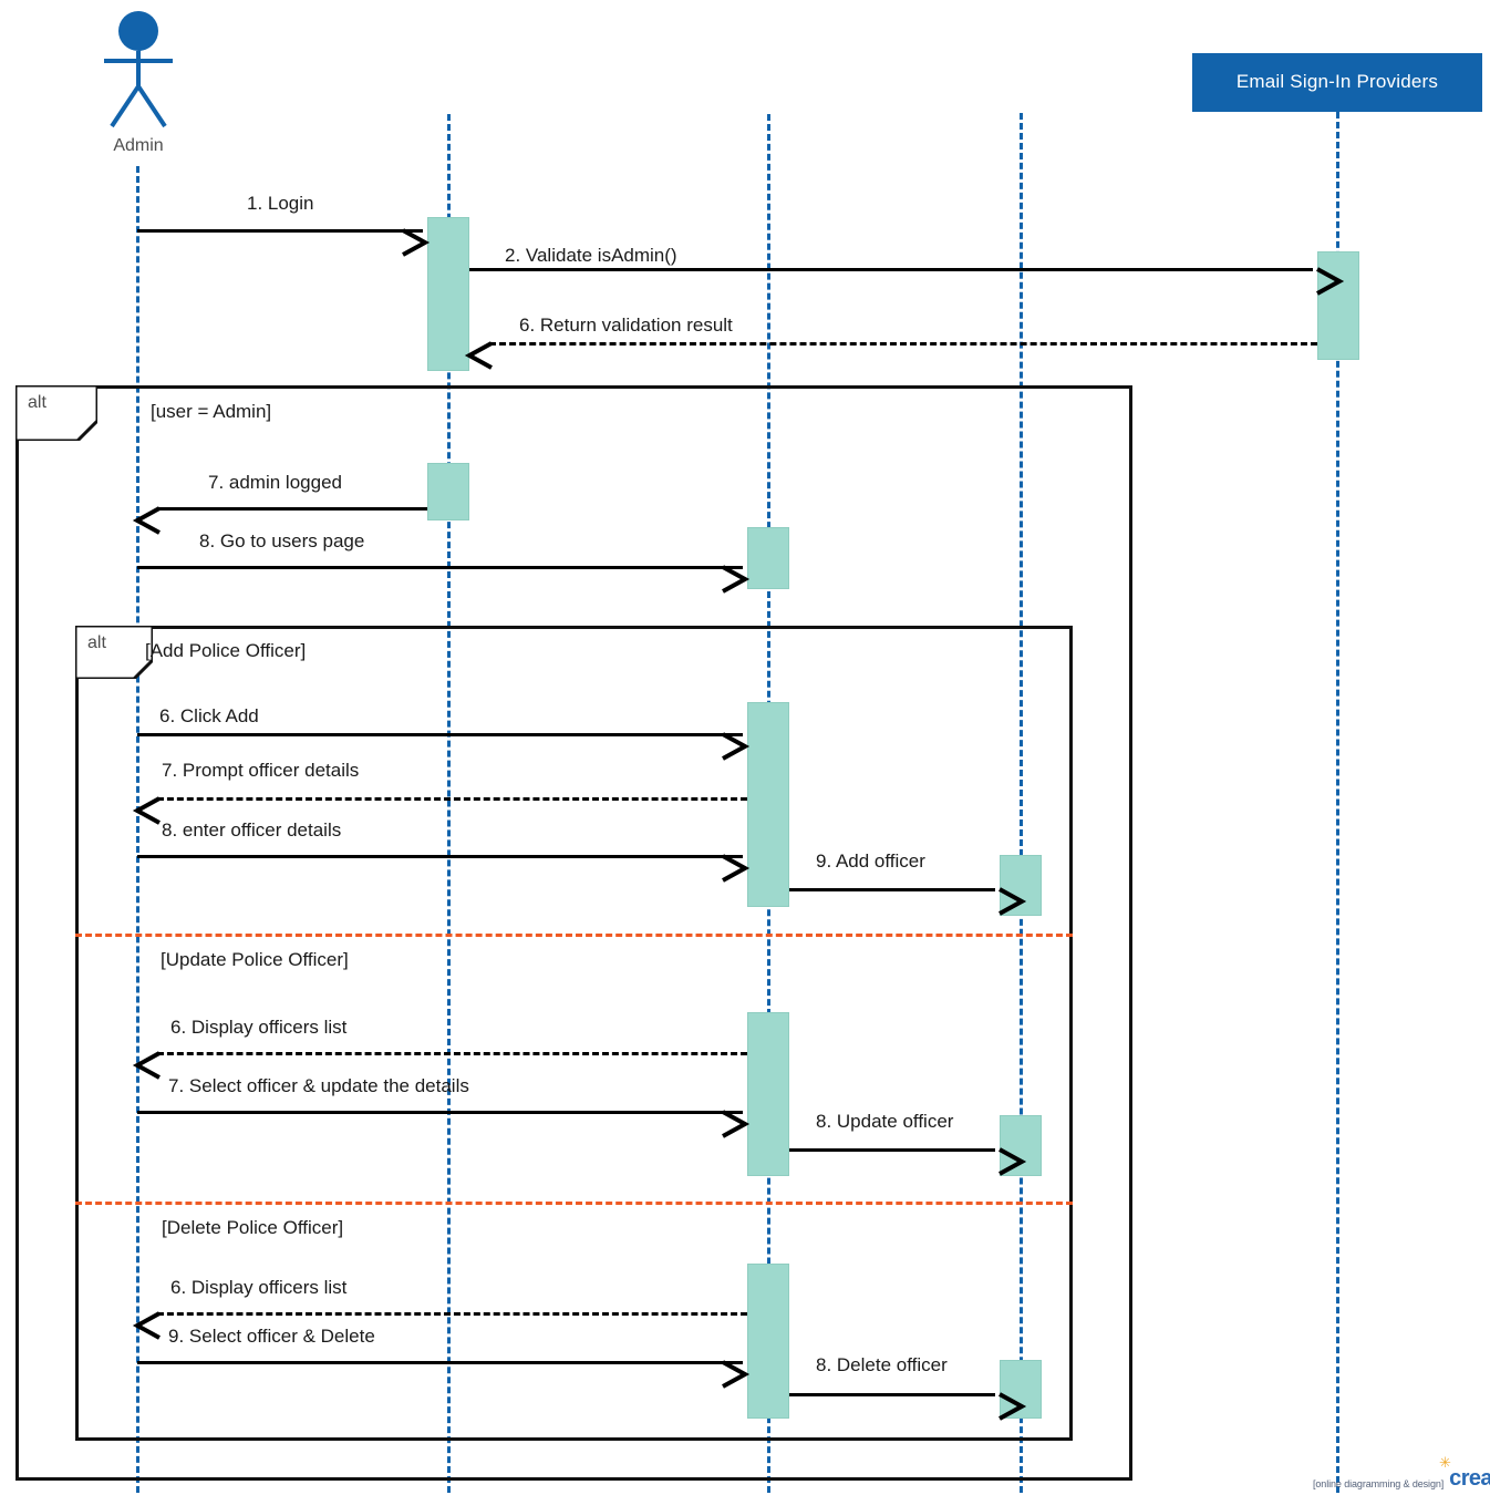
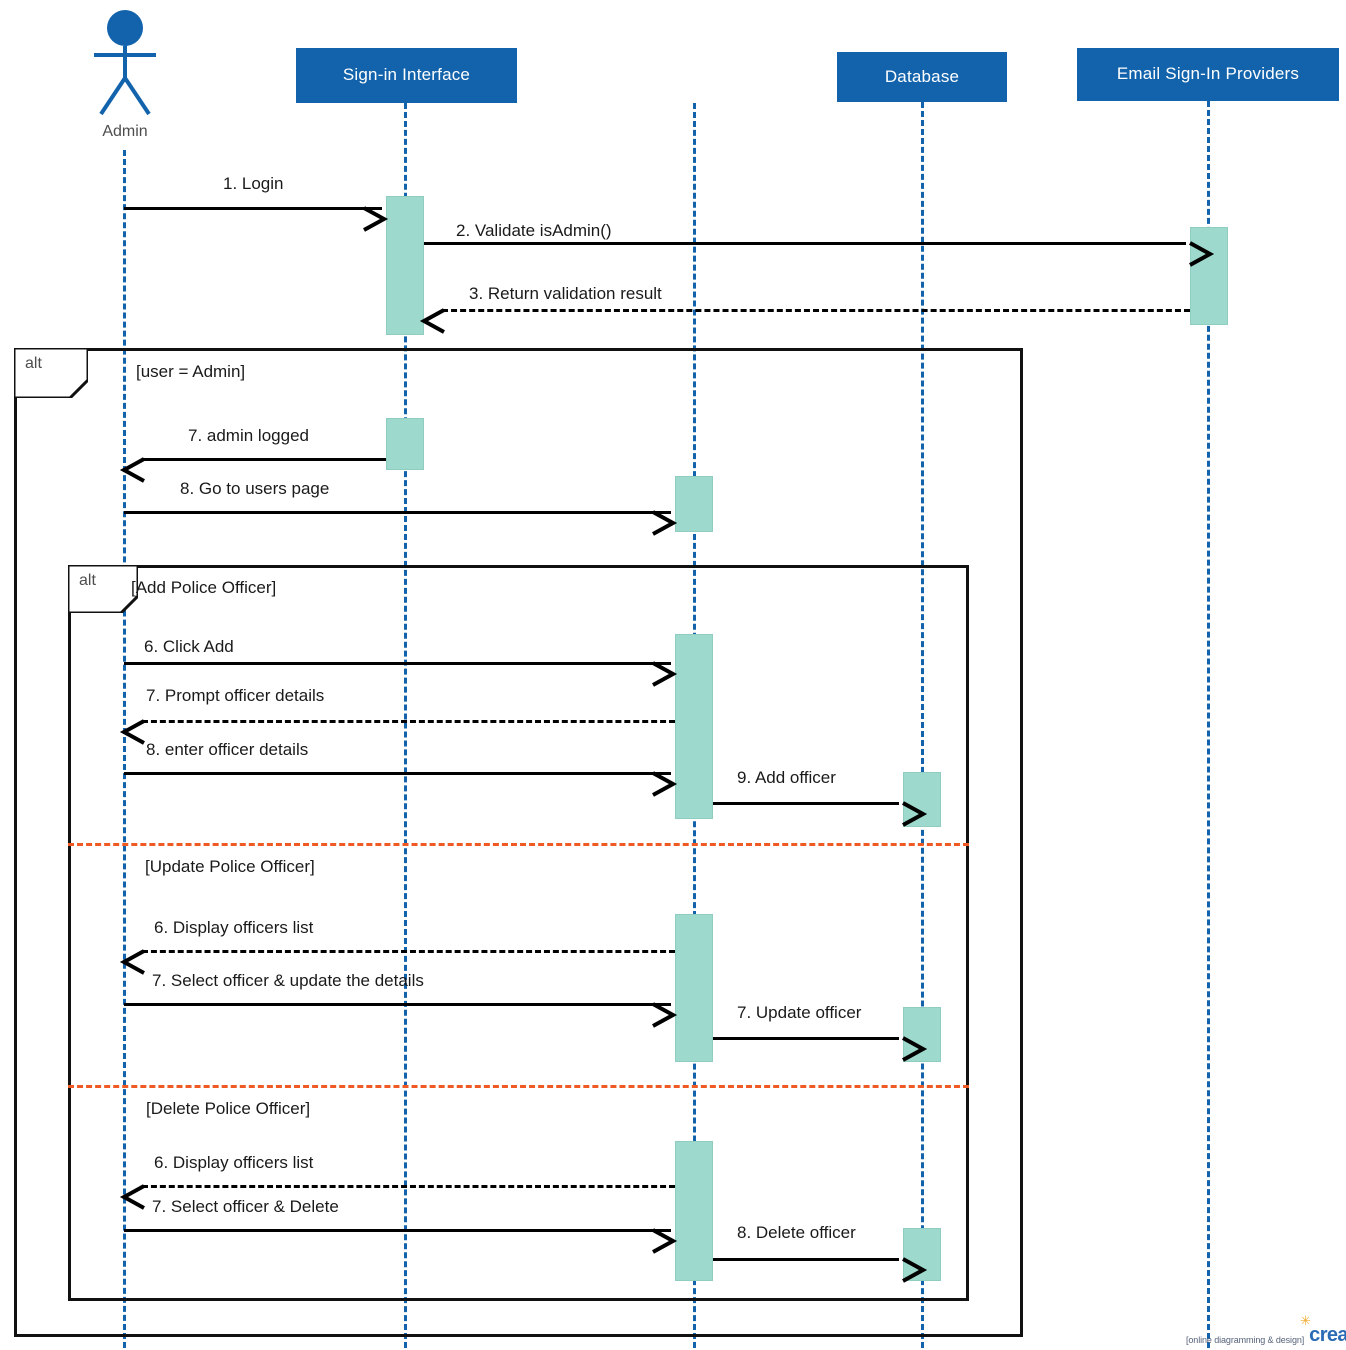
+ Sign-in Interface
+ Database
  Email Sign-In Providers
  Admin
  alt
  [user = Admin]
  alt
  [Add Police Officer]
  [Update Police Officer]
  [Delete Police Officer]
  1. Login
  2. Validate isAdmin()
- 6. Return validation result
+ 3. Return validation result
  7. admin logged
  8. Go to users page
  6. Click Add
  7. Prompt officer details
  8. enter officer details
  9. Add officer
  6. Display officers list
  7. Select officer & update the details
- 8. Update officer
+ 7. Update officer
  6. Display officers list
- 9. Select officer & Delete
+ 7. Select officer & Delete
  8. Delete officer
  [online diagramming & design]
  ✳
